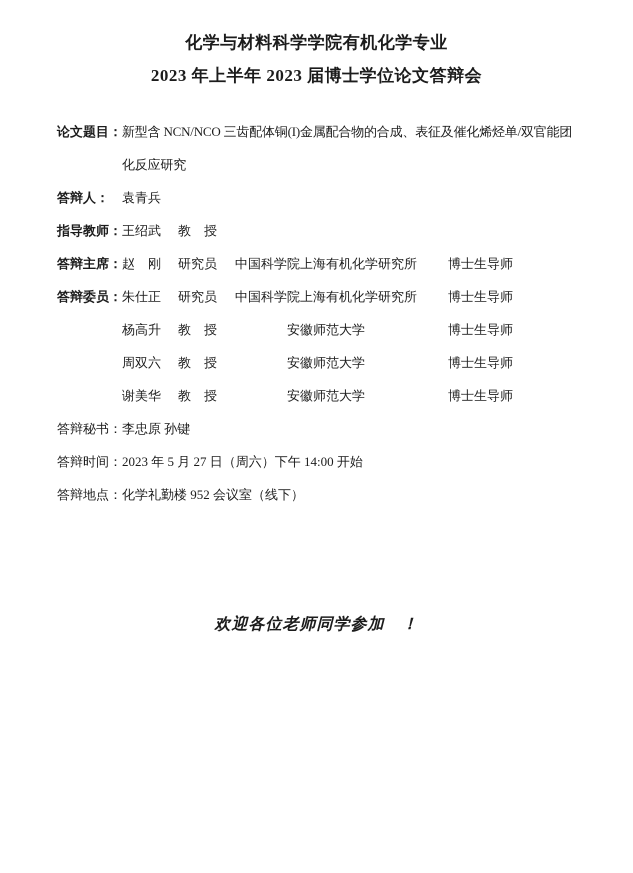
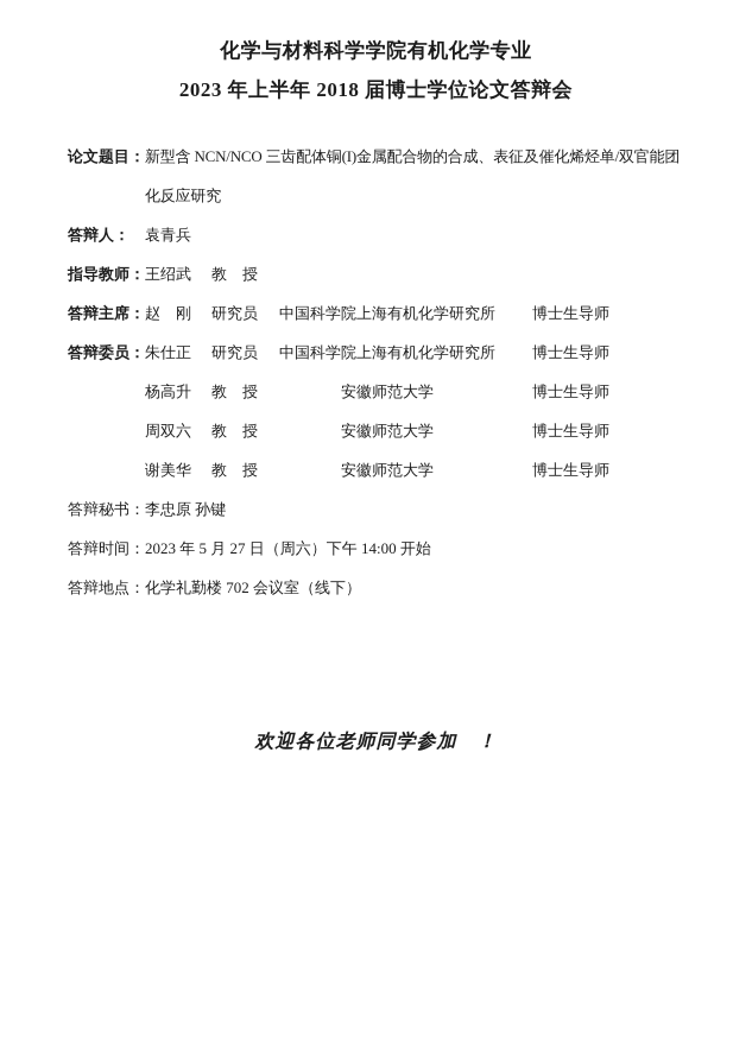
  化学与材料科学学院有机化学专业
- 2023 年上半年 2023 届博士学位论文答辩会
+ 2023 年上半年 2018 届博士学位论文答辩会
  论文题目：
  新型含 NCN/NCO 三齿配体铜(I)金属配合物的合成、表征及催化烯烃单/双官能团
  化反应研究
  答辩人：
  袁青兵
  指导教师：
  王绍武
  教 授
  答辩主席：
  赵 刚
  研究员
  中国科学院上海有机化学研究所
  博士生导师
  答辩委员：
  朱仕正
  研究员
  中国科学院上海有机化学研究所
  博士生导师
  杨高升
  教 授
  安徽师范大学
  博士生导师
  周双六
  教 授
  安徽师范大学
  博士生导师
  谢美华
  教 授
  安徽师范大学
  博士生导师
  答辩秘书：
  李忠原 孙键
  答辩时间：
  2023 年 5 月 27 日（周六）下午 14:00 开始
  答辩地点：
- 化学礼勤楼 952 会议室（线下）
+ 化学礼勤楼 702 会议室（线下）
  欢迎各位老师同学参加 ！
